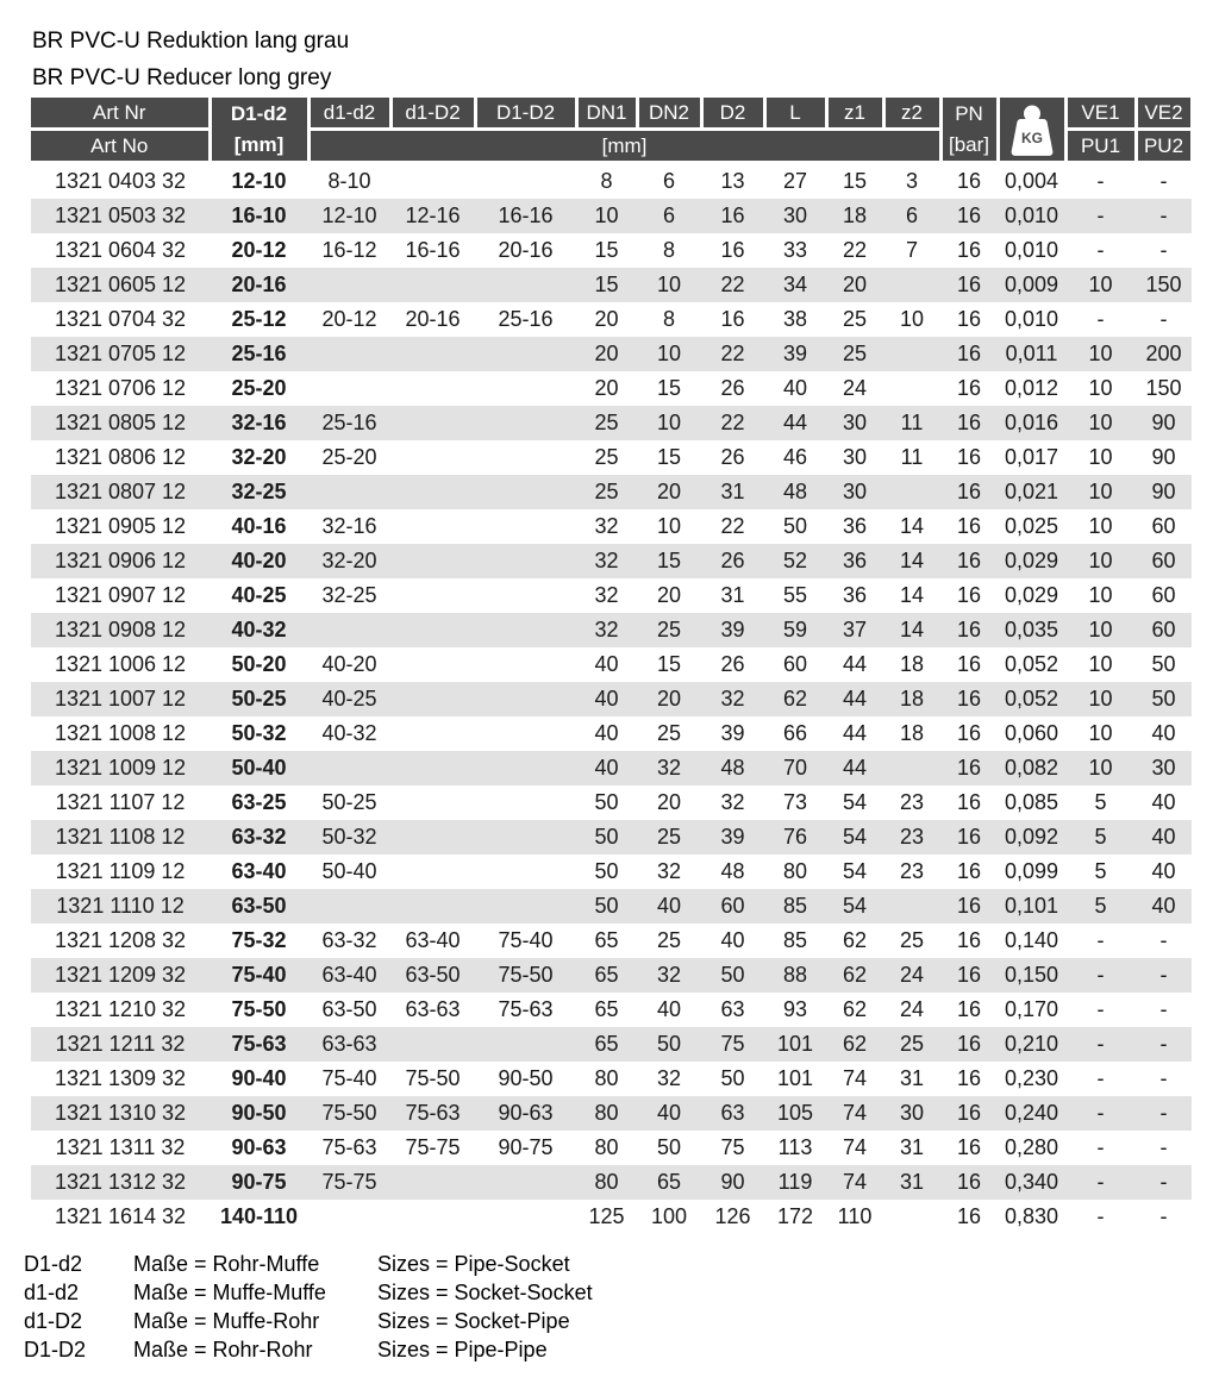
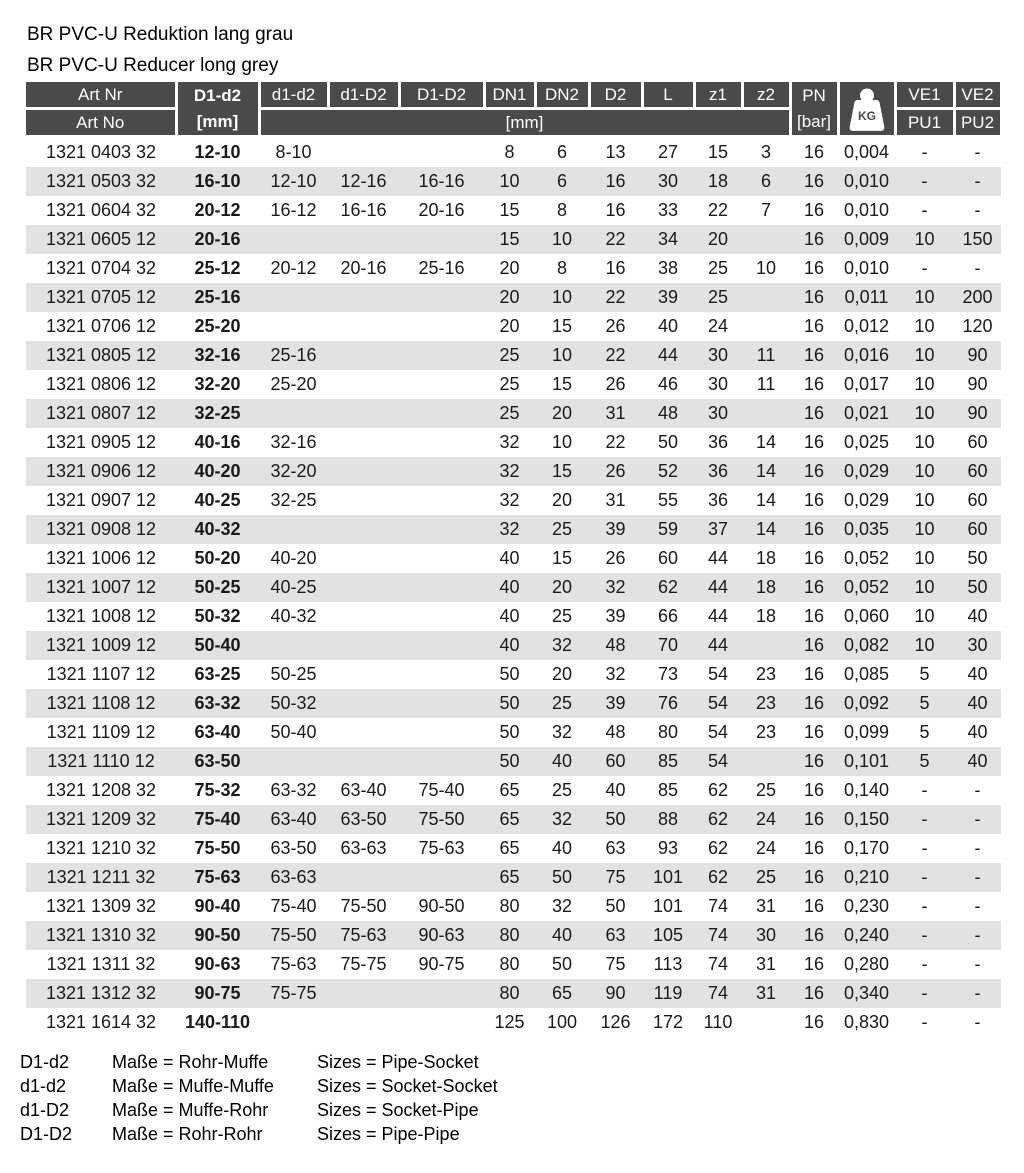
  BR PVC-U Reduktion lang grau
  BR PVC-U Reducer long grey
  Art Nr	D1-d2 [mm]	d1-d2	d1-D2	D1-D2	DN1	DN2	D2	L	z1	z2	PN [bar]	KG	VE1	VE2
  Art No	[mm]	PU1	PU2
  1321 0403 32	12-10	8-10			8	6	13	27	15	3	16	0,004	-	-
  1321 0503 32	16-10	12-10	12-16	16-16	10	6	16	30	18	6	16	0,010	-	-
  1321 0604 32	20-12	16-12	16-16	20-16	15	8	16	33	22	7	16	0,010	-	-
  1321 0605 12	20-16				15	10	22	34	20		16	0,009	10	150
  1321 0704 32	25-12	20-12	20-16	25-16	20	8	16	38	25	10	16	0,010	-	-
  1321 0705 12	25-16				20	10	22	39	25		16	0,011	10	200
- 1321 0706 12	25-20				20	15	26	40	24		16	0,012	10	150
+ 1321 0706 12	25-20				20	15	26	40	24		16	0,012	10	120
  1321 0805 12	32-16	25-16			25	10	22	44	30	11	16	0,016	10	90
  1321 0806 12	32-20	25-20			25	15	26	46	30	11	16	0,017	10	90
  1321 0807 12	32-25				25	20	31	48	30		16	0,021	10	90
  1321 0905 12	40-16	32-16			32	10	22	50	36	14	16	0,025	10	60
  1321 0906 12	40-20	32-20			32	15	26	52	36	14	16	0,029	10	60
  1321 0907 12	40-25	32-25			32	20	31	55	36	14	16	0,029	10	60
  1321 0908 12	40-32				32	25	39	59	37	14	16	0,035	10	60
  1321 1006 12	50-20	40-20			40	15	26	60	44	18	16	0,052	10	50
  1321 1007 12	50-25	40-25			40	20	32	62	44	18	16	0,052	10	50
  1321 1008 12	50-32	40-32			40	25	39	66	44	18	16	0,060	10	40
  1321 1009 12	50-40				40	32	48	70	44		16	0,082	10	30
  1321 1107 12	63-25	50-25			50	20	32	73	54	23	16	0,085	5	40
  1321 1108 12	63-32	50-32			50	25	39	76	54	23	16	0,092	5	40
  1321 1109 12	63-40	50-40			50	32	48	80	54	23	16	0,099	5	40
  1321 1110 12	63-50				50	40	60	85	54		16	0,101	5	40
  1321 1208 32	75-32	63-32	63-40	75-40	65	25	40	85	62	25	16	0,140	-	-
  1321 1209 32	75-40	63-40	63-50	75-50	65	32	50	88	62	24	16	0,150	-	-
  1321 1210 32	75-50	63-50	63-63	75-63	65	40	63	93	62	24	16	0,170	-	-
  1321 1211 32	75-63	63-63			65	50	75	101	62	25	16	0,210	-	-
  1321 1309 32	90-40	75-40	75-50	90-50	80	32	50	101	74	31	16	0,230	-	-
  1321 1310 32	90-50	75-50	75-63	90-63	80	40	63	105	74	30	16	0,240	-	-
  1321 1311 32	90-63	75-63	75-75	90-75	80	50	75	113	74	31	16	0,280	-	-
  1321 1312 32	90-75	75-75			80	65	90	119	74	31	16	0,340	-	-
  1321 1614 32	140-110				125	100	126	172	110		16	0,830	-	-
  D1-d2
  Maße = Rohr-Muffe
  Sizes = Pipe-Socket
  d1-d2
  Maße = Muffe-Muffe
  Sizes = Socket-Socket
  d1-D2
  Maße = Muffe-Rohr
  Sizes = Socket-Pipe
  D1-D2
  Maße = Rohr-Rohr
  Sizes = Pipe-Pipe
